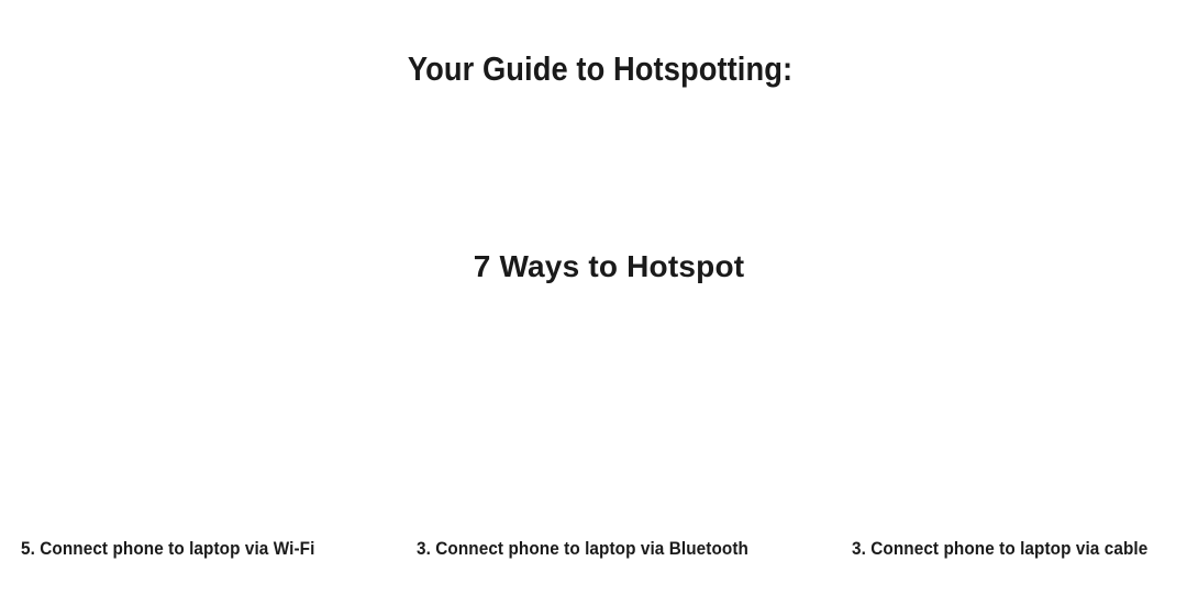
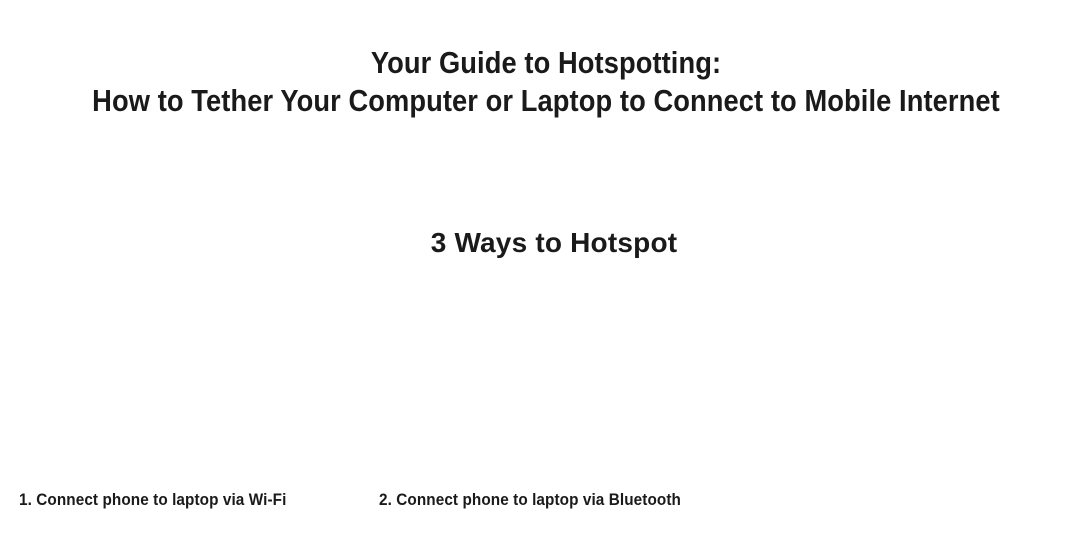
  Your Guide to Hotspotting:
+ How to Tether Your Computer or Laptop to Connect to Mobile Internet
- 7 Ways to Hotspot
+ 3 Ways to Hotspot
- 5. Connect phone to laptop via Wi-Fi
+ 1. Connect phone to laptop via Wi-Fi
- 3. Connect phone to laptop via Bluetooth
+ 2. Connect phone to laptop via Bluetooth
- 3. Connect phone to laptop via cable
